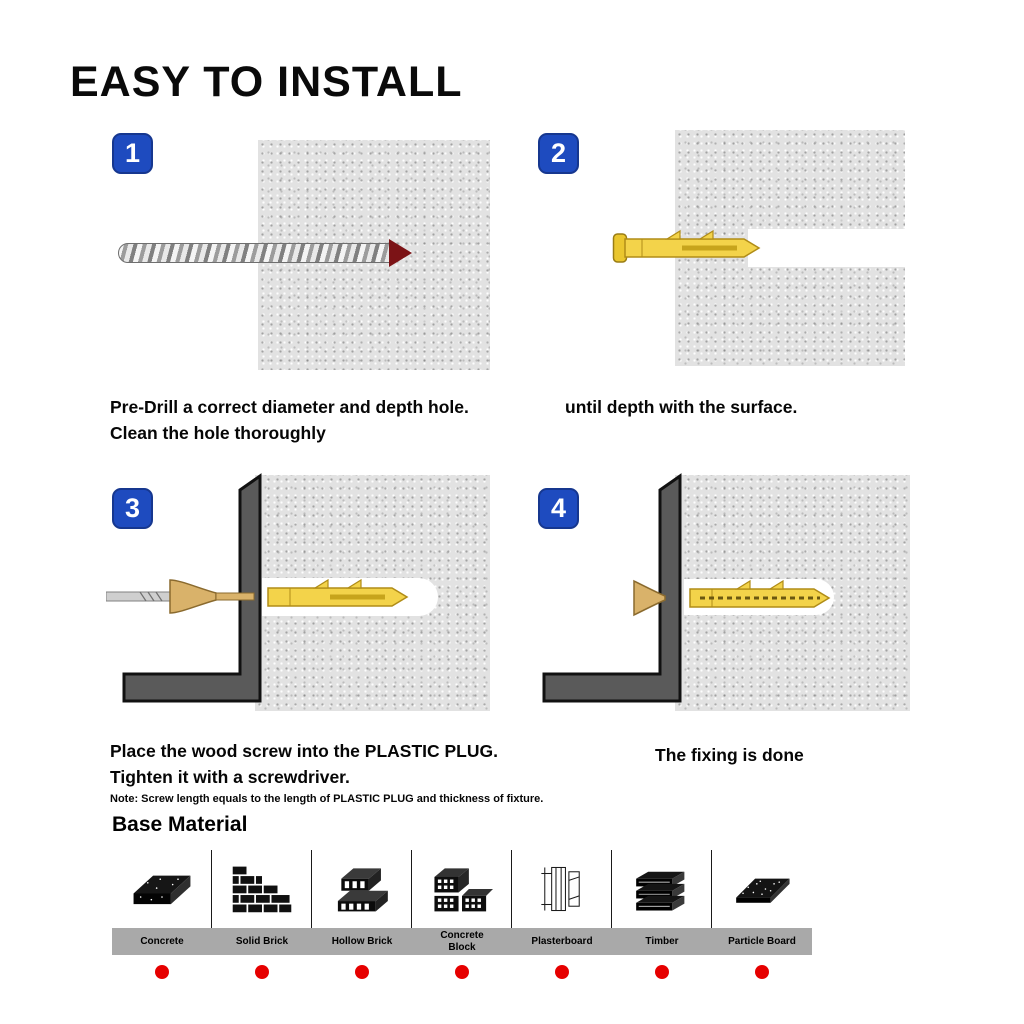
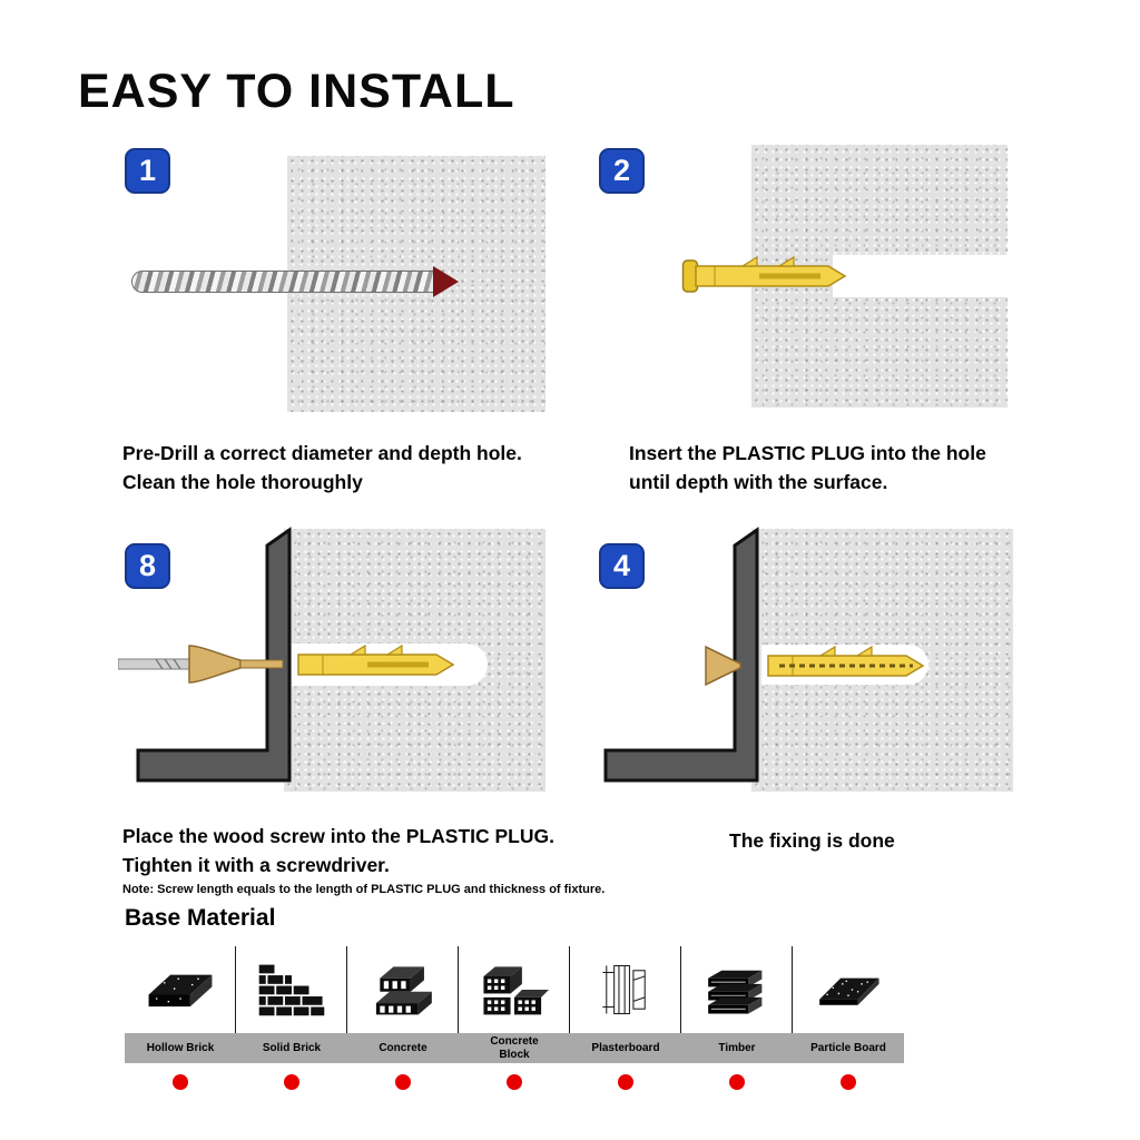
  EASY TO INSTALL
  1
  Pre-Drill a correct diameter and depth hole.
  Clean the hole thoroughly
  2
+ Insert the PLASTIC PLUG into the hole
  until depth with the surface.
- 3
+ 8
  Place the wood screw into the PLASTIC PLUG.
  Tighten it with a screwdriver.
  Note: Screw length equals to the length of PLASTIC PLUG and thickness of fixture.
  4
  The fixing is done
  Base Material
- Concrete
+ Hollow Brick
  Solid Brick
- Hollow Brick
+ Concrete
  Concrete Block
  Plasterboard
  Timber
  Particle Board
